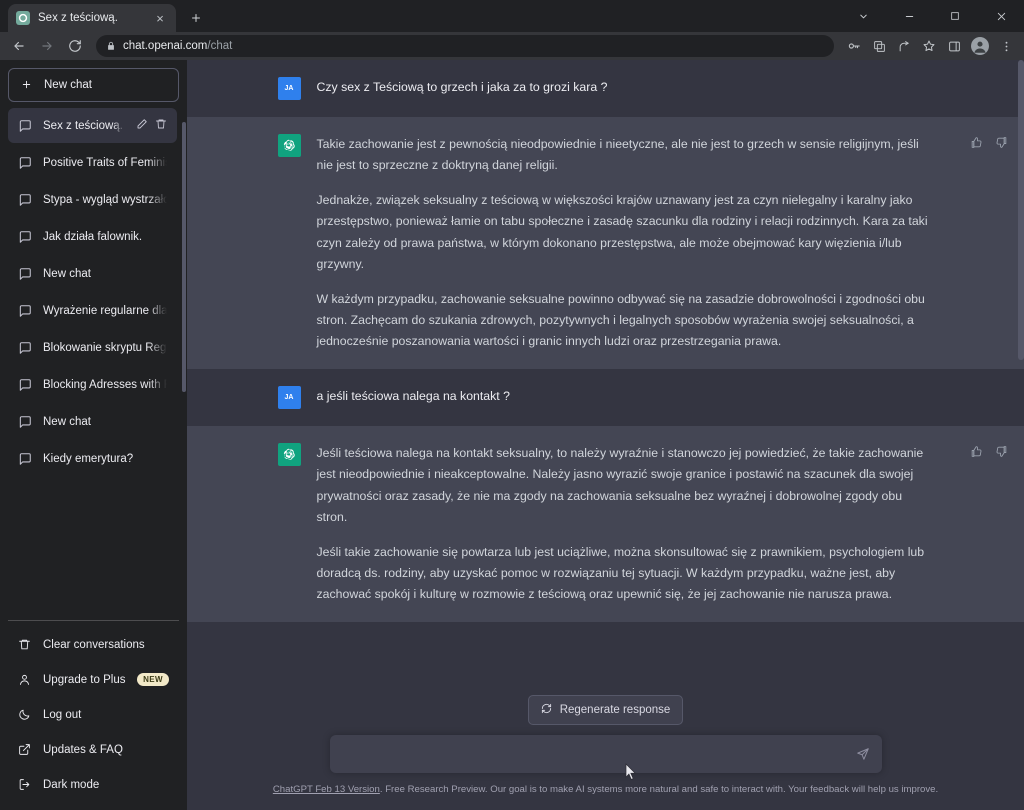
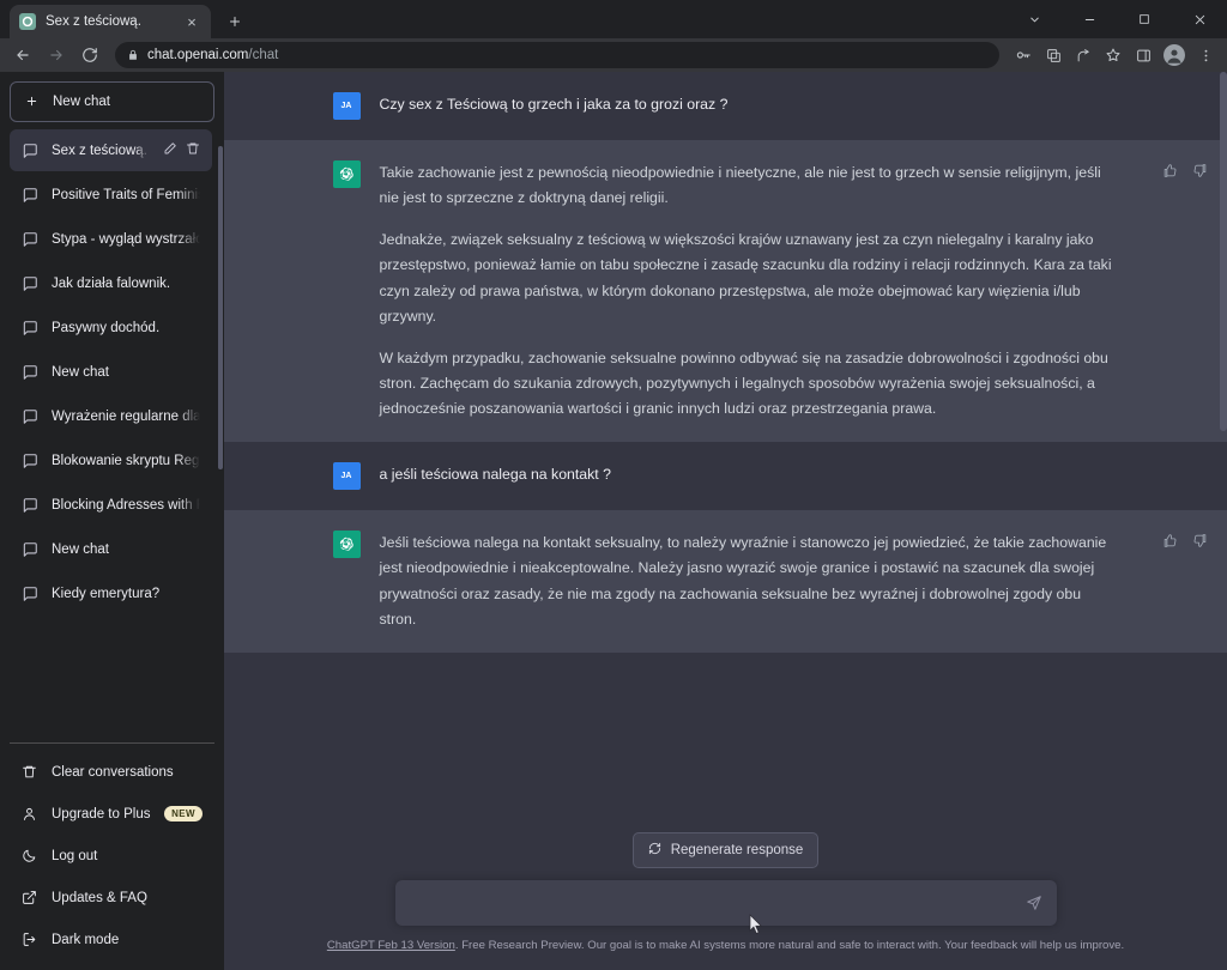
  Sex z teściową.
  ×
  chat.openai.com/chat
  New chat
  Sex z teściową.
  Positive Traits of Femini
  Stypa - wygląd wystrzało
  Jak działa falownik.
+ Pasywny dochód.
  New chat
  Wyrażenie regularne dla
  Blokowanie skryptu Reg
  Blocking Adresses with
  New chat
  Kiedy emerytura?
  Clear conversations
  Upgrade to Plus
  NEW
  Log out
  Updates & FAQ
  Dark mode
- Czy sex z Teściową to grzech i jaka za to grozi kara ?
+ Czy sex z Teściową to grzech i jaka za to grozi oraz ?
  Takie zachowanie jest z pewnością nieodpowiednie i nieetyczne, ale nie jest to grzech w sensie religijnym, jeśli nie jest to sprzeczne z doktryną danej religii.
  Jednakże, związek seksualny z teściową w większości krajów uznawany jest za czyn nielegalny i karalny jako przestępstwo, ponieważ łamie on tabu społeczne i zasadę szacunku dla rodziny i relacji rodzinnych. Kara za taki czyn zależy od prawa państwa, w którym dokonano przestępstwa, ale może obejmować kary więzienia i/lub grzywny.
  W każdym przypadku, zachowanie seksualne powinno odbywać się na zasadzie dobrowolności i zgodności obu stron. Zachęcam do szukania zdrowych, pozytywnych i legalnych sposobów wyrażenia swojej seksualności, a jednocześnie poszanowania wartości i granic innych ludzi oraz przestrzegania prawa.
  a jeśli teściowa nalega na kontakt ?
  Jeśli teściowa nalega na kontakt seksualny, to należy wyraźnie i stanowczo jej powiedzieć, że takie zachowanie jest nieodpowiednie i nieakceptowalne. Należy jasno wyrazić swoje granice i postawić na szacunek dla swojej prywatności oraz zasady, że nie ma zgody na zachowania seksualne bez wyraźnej i dobrowolnej zgody obu stron.
- Jeśli takie zachowanie się powtarza lub jest uciążliwe, można skonsultować się z prawnikiem, psychologiem lub doradcą ds. rodziny, aby uzyskać pomoc w rozwiązaniu tej sytuacji. W każdym przypadku, ważne jest, aby zachować spokój i kulturę w rozmowie z teściową oraz upewnić się, że jej zachowanie nie narusza prawa.
  Regenerate response
  ChatGPT Feb 13 Version. Free Research Preview. Our goal is to make AI systems more natural and safe to interact with. Your feedback will help us improve.
